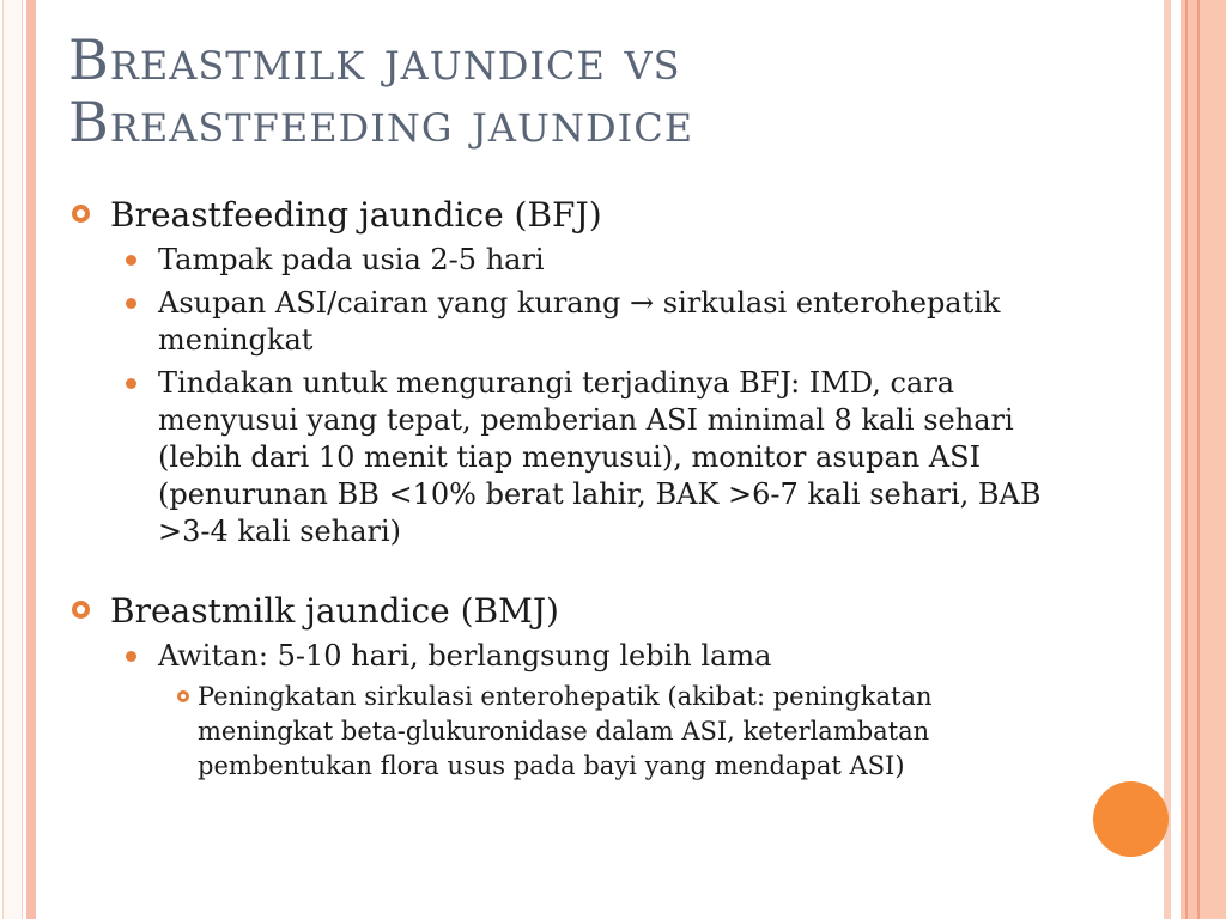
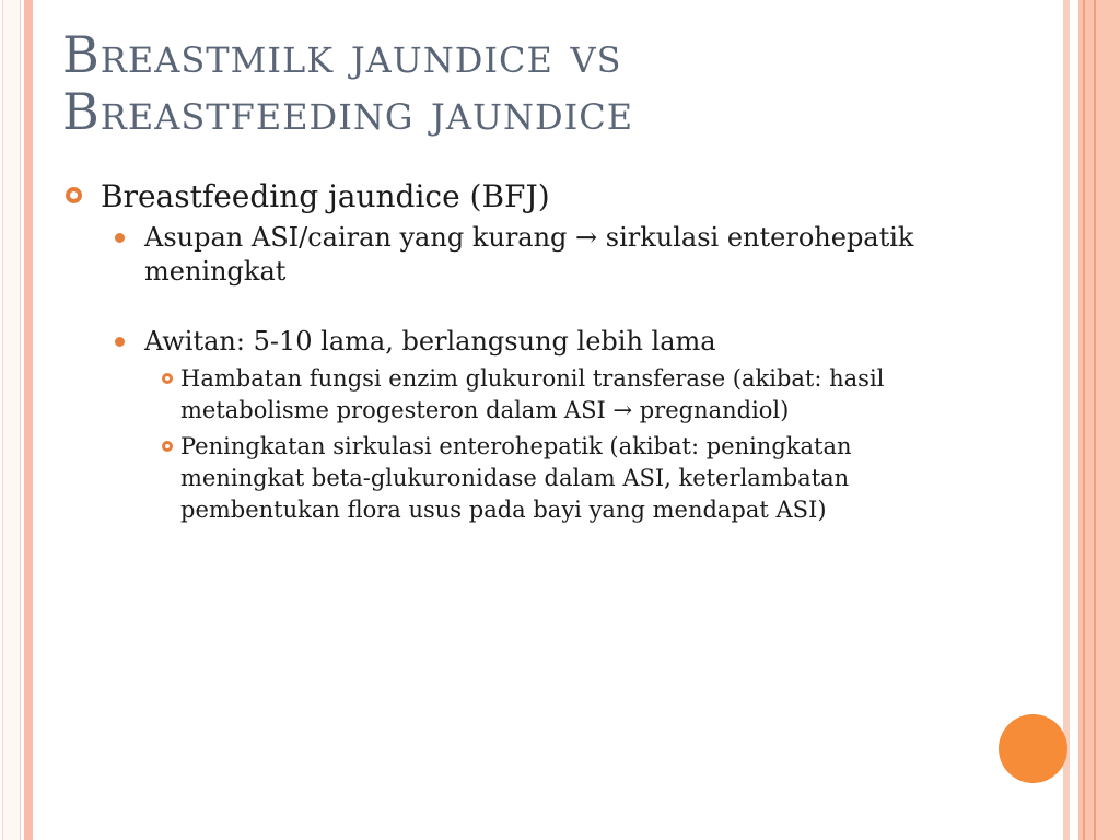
  Breastmilk jaundice vs
  Breastfeeding jaundice
  Breastfeeding jaundice (BFJ)
- Tampak pada usia 2-5 hari
  Asupan ASI/cairan yang kurang → sirkulasi enterohepatik meningkat
- Tindakan untuk mengurangi terjadinya BFJ: IMD, cara menyusui yang tepat, pemberian ASI minimal 8 kali sehari (lebih dari 10 menit tiap menyusui), monitor asupan ASI (penurunan BB <10% berat lahir, BAK >6-7 kali sehari, BAB >3-4 kali sehari)
- Breastmilk jaundice (BMJ)
- Awitan: 5-10 hari, berlangsung lebih lama
+ Awitan: 5-10 lama, berlangsung lebih lama
+ Hambatan fungsi enzim glukuronil transferase (akibat: hasil metabolisme progesteron dalam ASI → pregnandiol)
  Peningkatan sirkulasi enterohepatik (akibat: peningkatan meningkat beta-glukuronidase dalam ASI, keterlambatan pembentukan flora usus pada bayi yang mendapat ASI)
